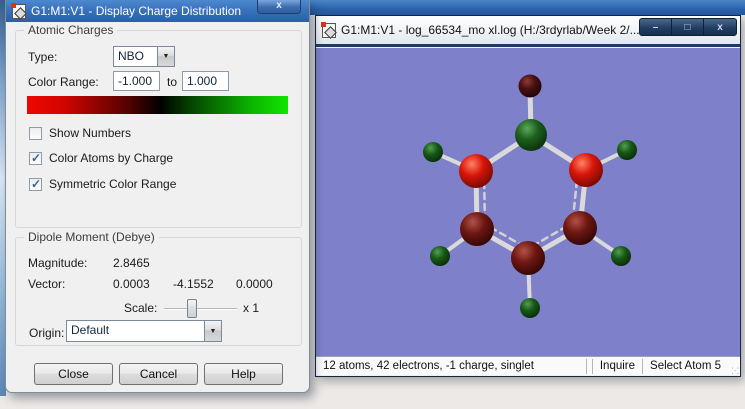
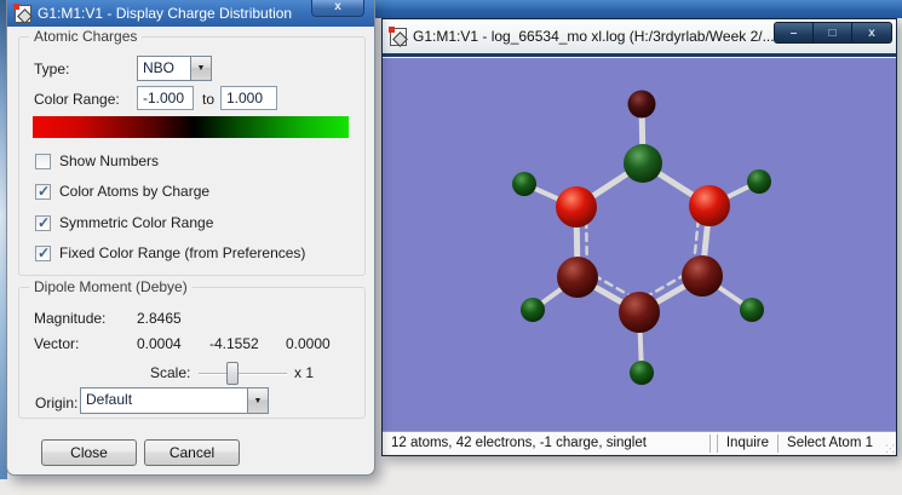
  G1:M1:V1 - log_66534_mo xl.log (H:/3rdyrlab/Week 2/...
  –
  □
  x
  12 atoms, 42 electrons, -1 charge, singlet
  Inquire
- Select Atom 5
+ Select Atom 1
  G1:M1:V1 - Display Charge Distribution
  x
  Atomic Charges
  Type:
  NBO
  Color Range:
  -1.000
  to
  1.000
  Show Numbers
  Color Atoms by Charge
  Symmetric Color Range
+ Fixed Color Range (from Preferences)
  Dipole Moment (Debye)
  Magnitude:
  2.8465
  Vector:
- 0.0003
+ 0.0004
  -4.1552
  0.0000
  Scale:
  x 1
  Origin:
  Default
  Close
  Cancel
- Help
